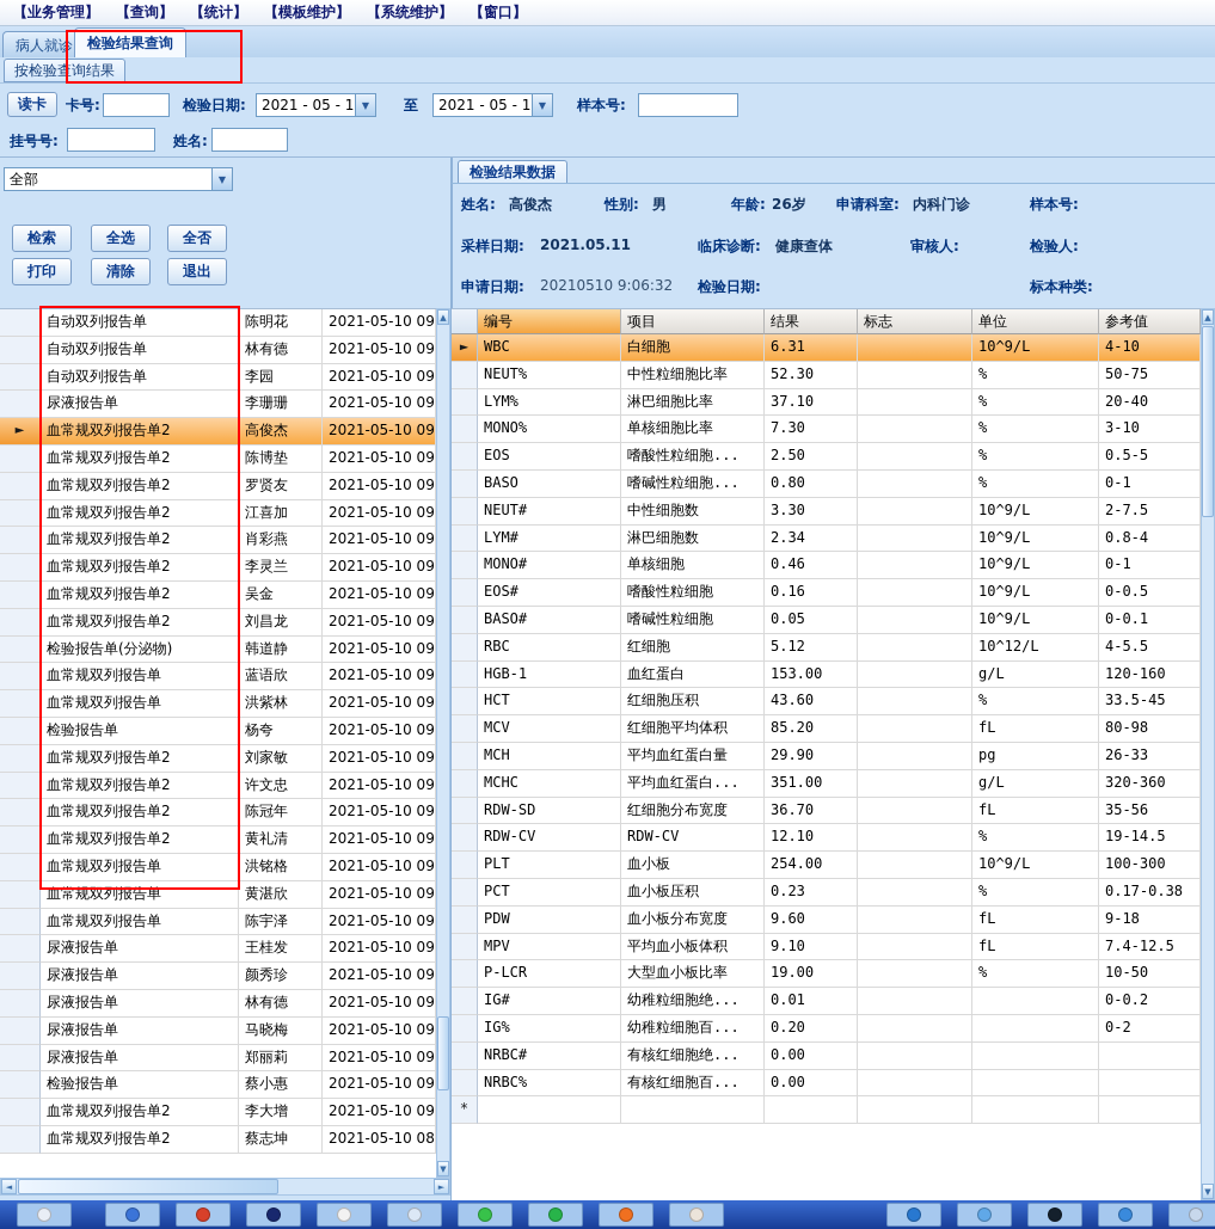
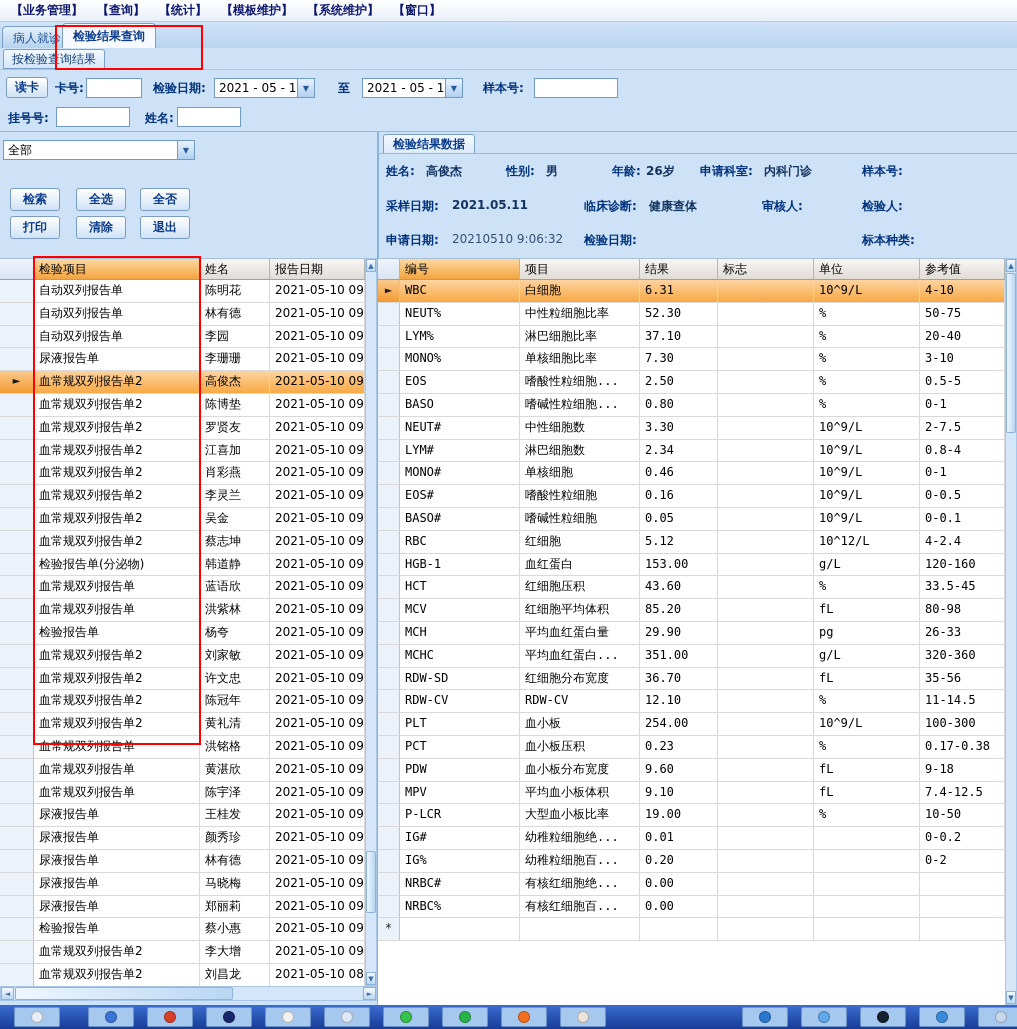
  【业务管理】
  【查询】
  【统计】
  【模板维护】
  【系统维护】
  【窗口】
  病人就诊
  检验结果查询
  按检验查询结果
  读卡
  卡号:
  检验日期:
  2021 - 05 - 1
  ▼
  至
  2021 - 05 - 1
  ▼
  样本号:
  挂号号:
  姓名:
  全部
  ▼
  检索
  全选
  全否
  打印
  清除
  退出
  检验结果数据
  姓名:
  高俊杰
  性别:
  男
  年龄:
  26岁
  申请科室:
  内科门诊
  样本号:
  采样日期:
  2021.05.11
  临床诊断:
  健康查体
  审核人:
  检验人:
  申请日期:
  20210510 9:06:32
  检验日期:
  标本种类:
+ 检验项目
+ 姓名
+ 报告日期
  自动双列报告单
  陈明花
  2021-05-10 09
  自动双列报告单
  林有德
  2021-05-10 09
  自动双列报告单
  李园
  2021-05-10 09
  尿液报告单
  李珊珊
  2021-05-10 09
  ►
  血常规双列报告单2
  高俊杰
  2021-05-10 09
  血常规双列报告单2
  陈博垫
  2021-05-10 09
  血常规双列报告单2
  罗贤友
  2021-05-10 09
  血常规双列报告单2
  江喜加
  2021-05-10 09
  血常规双列报告单2
  肖彩燕
  2021-05-10 09
  血常规双列报告单2
  李灵兰
  2021-05-10 09
  血常规双列报告单2
  吴金
  2021-05-10 09
  血常规双列报告单2
- 刘昌龙
+ 蔡志坤
  2021-05-10 09
  检验报告单(分泌物)
  韩道静
  2021-05-10 09
  血常规双列报告单
  蓝语欣
  2021-05-10 09
  血常规双列报告单
  洪紫林
  2021-05-10 09
  检验报告单
  杨夸
  2021-05-10 09
  血常规双列报告单2
  刘家敏
  2021-05-10 09
  血常规双列报告单2
  许文忠
  2021-05-10 09
  血常规双列报告单2
  陈冠年
  2021-05-10 09
  血常规双列报告单2
  黄礼清
  2021-05-10 09
  血常规双列报告单
  洪铭格
  2021-05-10 09
  血常规双列报告单
  黄湛欣
  2021-05-10 09
  血常规双列报告单
  陈宇泽
  2021-05-10 09
  尿液报告单
  王桂发
  2021-05-10 09
  尿液报告单
  颜秀珍
  2021-05-10 09
  尿液报告单
  林有德
  2021-05-10 09
  尿液报告单
  马晓梅
  2021-05-10 09
  尿液报告单
  郑丽莉
  2021-05-10 09
  检验报告单
  蔡小惠
  2021-05-10 09
  血常规双列报告单2
  李大增
  2021-05-10 09
  血常规双列报告单2
- 蔡志坤
+ 刘昌龙
  2021-05-10 08
  编号
  项目
  结果
  标志
  单位
  参考值
  ►
  WBC
  白细胞
  6.31
  10^9/L
  4-10
  NEUT%
  中性粒细胞比率
  52.30
  %
  50-75
  LYM%
  淋巴细胞比率
  37.10
  %
  20-40
  MONO%
  单核细胞比率
  7.30
  %
  3-10
  EOS
  嗜酸性粒细胞...
  2.50
  %
  0.5-5
  BASO
  嗜碱性粒细胞...
  0.80
  %
  0-1
  NEUT#
  中性细胞数
  3.30
  10^9/L
  2-7.5
  LYM#
  淋巴细胞数
  2.34
  10^9/L
  0.8-4
  MONO#
  单核细胞
  0.46
  10^9/L
  0-1
  EOS#
  嗜酸性粒细胞
  0.16
  10^9/L
  0-0.5
  BASO#
  嗜碱性粒细胞
  0.05
  10^9/L
  0-0.1
  RBC
  红细胞
  5.12
  10^12/L
- 4-5.5
+ 4-2.4
  HGB-1
  血红蛋白
  153.00
  g/L
  120-160
  HCT
  红细胞压积
  43.60
  %
  33.5-45
  MCV
  红细胞平均体积
  85.20
  fL
  80-98
  MCH
  平均血红蛋白量
  29.90
  pg
  26-33
  MCHC
  平均血红蛋白...
  351.00
  g/L
  320-360
  RDW-SD
  红细胞分布宽度
  36.70
  fL
  35-56
  RDW-CV
  RDW-CV
  12.10
  %
- 19-14.5
+ 11-14.5
  PLT
  血小板
  254.00
  10^9/L
  100-300
  PCT
  血小板压积
  0.23
  %
  0.17-0.38
  PDW
  血小板分布宽度
  9.60
  fL
  9-18
  MPV
  平均血小板体积
  9.10
  fL
  7.4-12.5
  P-LCR
  大型血小板比率
  19.00
  %
  10-50
  IG#
  幼稚粒细胞绝...
  0.01
  0-0.2
  IG%
  幼稚粒细胞百...
  0.20
  0-2
  NRBC#
  有核红细胞绝...
  0.00
  NRBC%
  有核红细胞百...
  0.00
  *
  ▲
  ▼
  ◄
  ►
  ▲
  ▼
